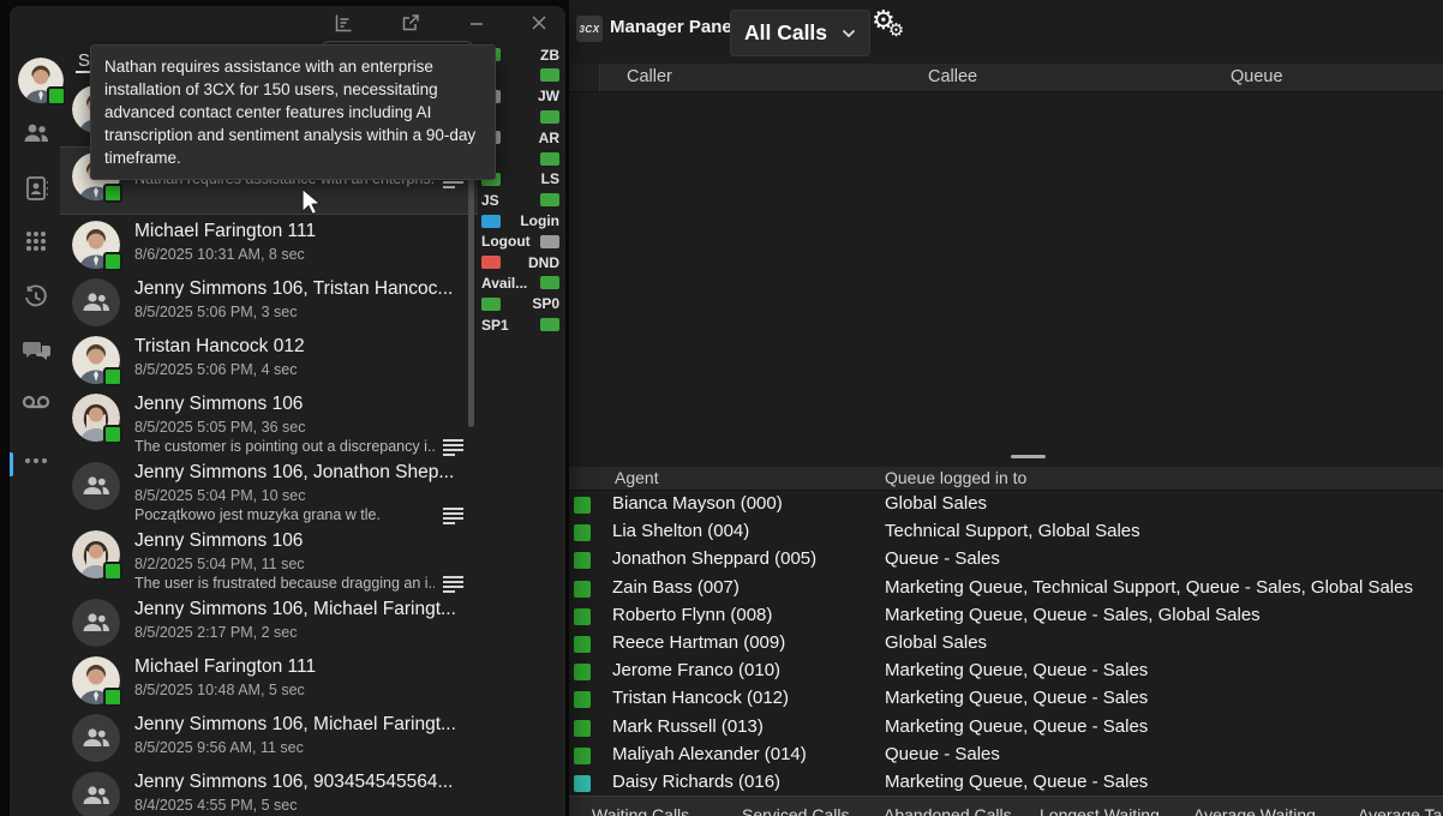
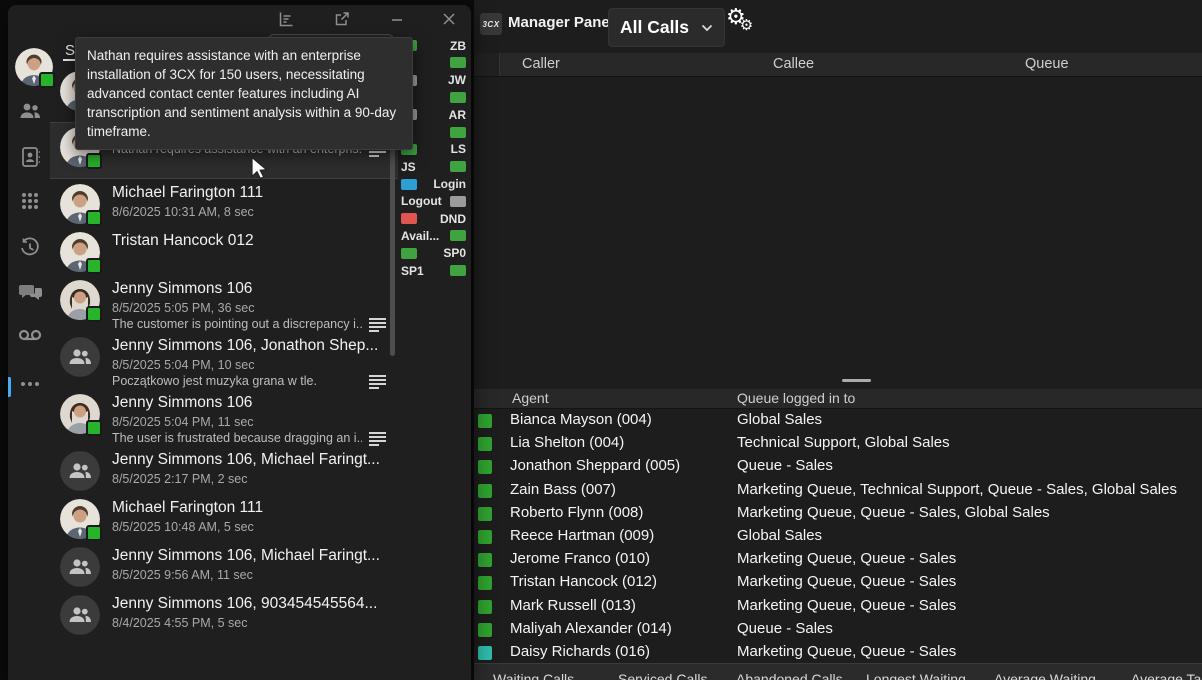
  Michael Farington 111
  8/6/2025 10:31 AM, 8 sec
- Jenny Simmons 106, Tristan Hancoc...
- 8/5/2025 5:06 PM, 3 sec
  Tristan Hancock 012
- 8/5/2025 5:06 PM, 4 sec
  Jenny Simmons 106
  8/5/2025 5:05 PM, 36 sec
  The customer is pointing out a discrepancy i..
  Jenny Simmons 106, Jonathon Shep...
  8/5/2025 5:04 PM, 10 sec
  Początkowo jest muzyka grana w tle.
  Jenny Simmons 106
- 8/2/2025 5:04 PM, 11 sec
+ 8/5/2025 5:04 PM, 11 sec
  The user is frustrated because dragging an i..
  Jenny Simmons 106, Michael Faringt...
  8/5/2025 2:17 PM, 2 sec
  Michael Farington 111
  8/5/2025 10:48 AM, 5 sec
  Jenny Simmons 106, Michael Faringt...
  8/5/2025 9:56 AM, 11 sec
  Jenny Simmons 106, 903454545564...
  8/4/2025 4:55 PM, 5 sec
  ZB
  JW
  AR
  LS
  JS
  Login
  Logout
  DND
  Avail...
  SP0
  SP1
  3CX
  Manager Pane
  All Calls
  ⚙⚙
  Caller
  Callee
  Queue
  Agent
  Queue logged in to
- Bianca Mayson (000)
+ Bianca Mayson (004)
  Global Sales
  Lia Shelton (004)
  Technical Support, Global Sales
  Jonathon Sheppard (005)
  Queue - Sales
  Zain Bass (007)
  Marketing Queue, Technical Support, Queue - Sales, Global Sales
  Roberto Flynn (008)
  Marketing Queue, Queue - Sales, Global Sales
  Reece Hartman (009)
  Global Sales
  Jerome Franco (010)
  Marketing Queue, Queue - Sales
  Tristan Hancock (012)
  Marketing Queue, Queue - Sales
  Mark Russell (013)
  Marketing Queue, Queue - Sales
  Maliyah Alexander (014)
  Queue - Sales
  Daisy Richards (016)
  Marketing Queue, Queue - Sales
  Waiting Calls
  Serviced Calls
  Abandoned Calls
  Longest Waiting
  Average Waiting
  Average Ta
  Nathan requires assistance with an enterprise installation of 3CX for 150 users, necessitating advanced contact center features including AI transcription and sentiment analysis within a 90-day timeframe.
